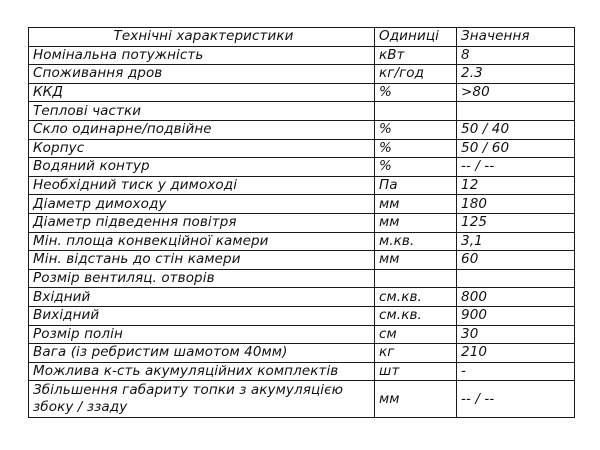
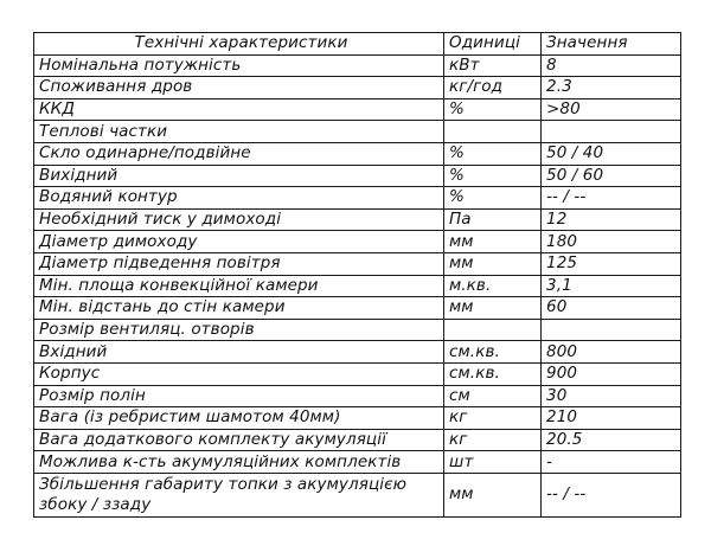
  Технічні характеристики	Одиниці	Значення
  Номінальна потужність	кВт	8
  Споживання дров	кг/год	2.3
  ККД	%	>80
  Теплові частки
  Скло одинарне/подвійне	%	50 / 40
- Корпус	%	50 / 60
+ Вихідний	%	50 / 60
  Водяний контур	%	-- / --
  Необхідний тиск у димоході	Па	12
  Діаметр димоходу	мм	180
  Діаметр підведення повітря	мм	125
  Мін. площа конвекційної камери	м.кв.	3,1
  Мін. відстань до стін камери	мм	60
  Розмір вентиляц. отворів
  Вхідний	см.кв.	800
- Вихідний	см.кв.	900
+ Корпус	см.кв.	900
  Розмір полін	см	30
  Вага (із ребристим шамотом 40мм)	кг	210
+ Вага додаткового комплекту акумуляції	кг	20.5
  Можлива к-сть акумуляційних комплектів	шт	-
  Збільшення габариту топки з акумуляцією збоку / ззаду	мм	-- / --
